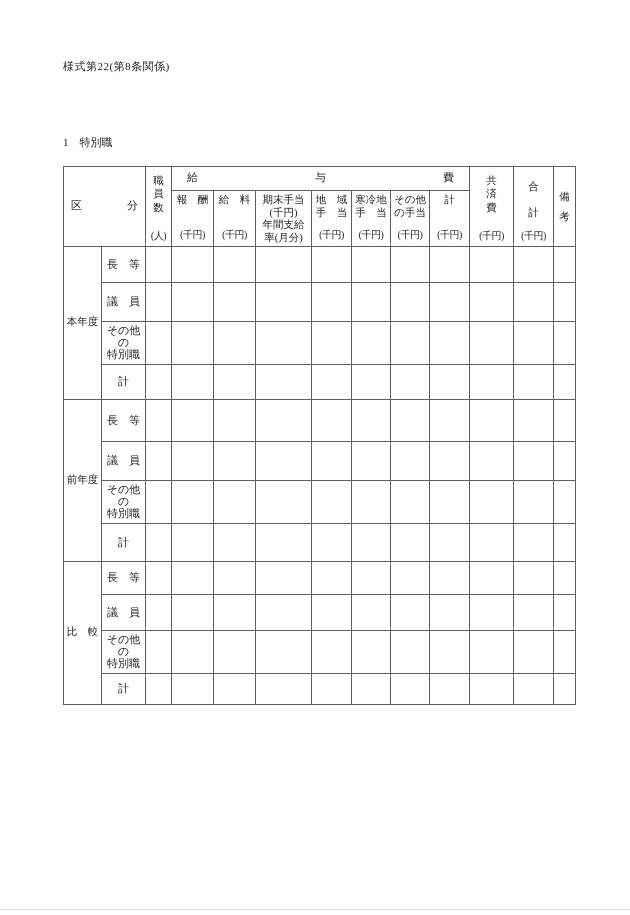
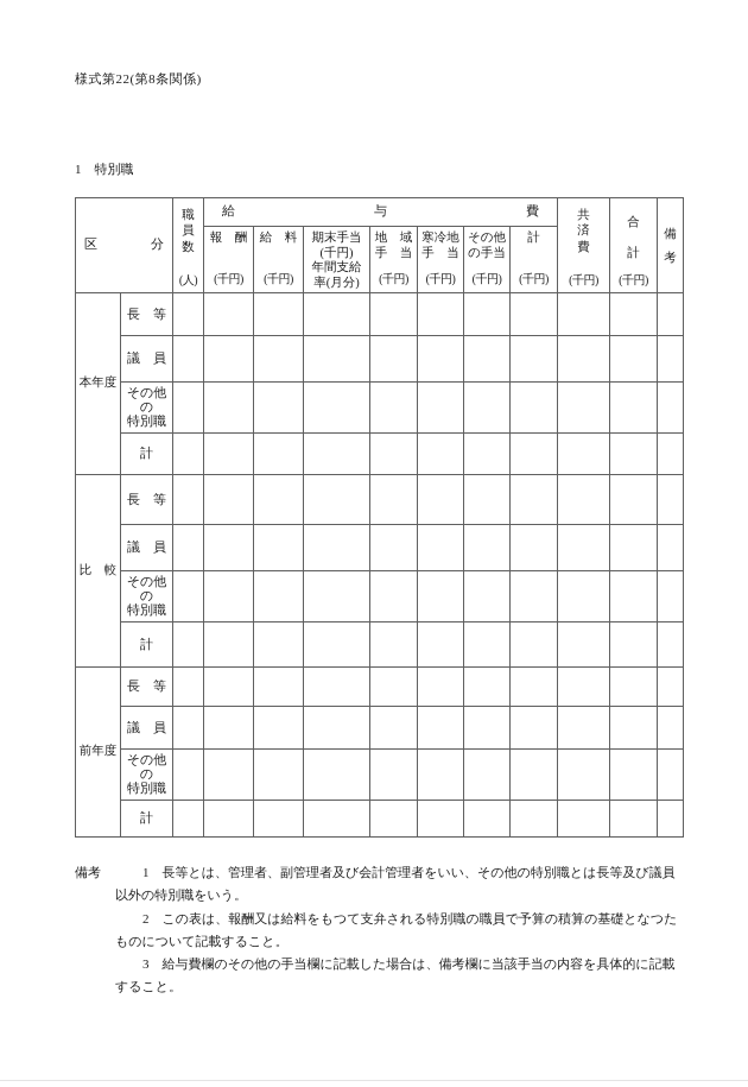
  様式第22(第8条関係)
  1 特別職
  区 分	職 員 数 (人)	給 与 費	共 済 費 (千円)	合 計 (千円)	備 考
  報 酬(千円)	給 料(千円)	期末手当 (千円) 年間支給 率(月分)	地 域 手 当(千円)	寒冷地 手 当(千円)	その他 の手当(千円)	計(千円)
  本年度	長 等
  議 員
  その他 の 特別職
  計
- 前年度	長 等
+ 比 較	長 等
  議 員
  その他 の 特別職
  計
- 比 較	長 等
+ 前年度	長 等
  議 員
  その他 の 特別職
  計
+ 備考
+ 1 長等とは、管理者、副管理者及び会計管理者をいい、その他の特別職とは長等及び議員
+ 以外の特別職をいう。
+ 2 この表は、報酬又は給料をもつて支弁される特別職の職員で予算の積算の基礎となつた
+ ものについて記載すること。
+ 3 給与費欄のその他の手当欄に記載した場合は、備考欄に当該手当の内容を具体的に記載
+ すること。
